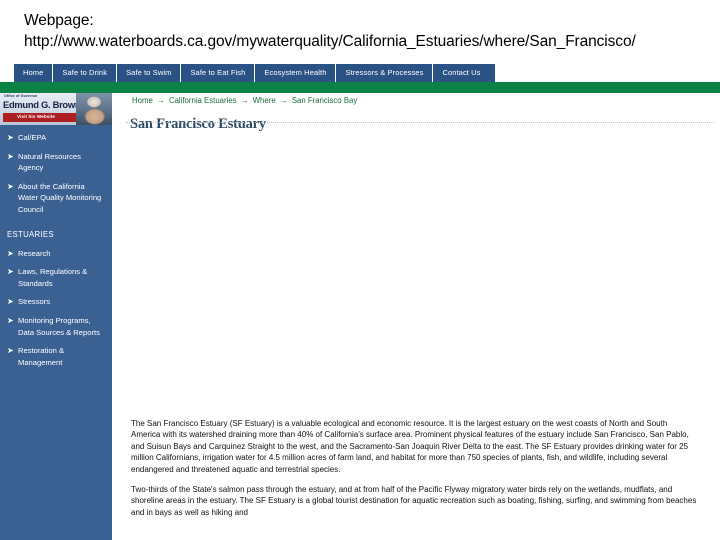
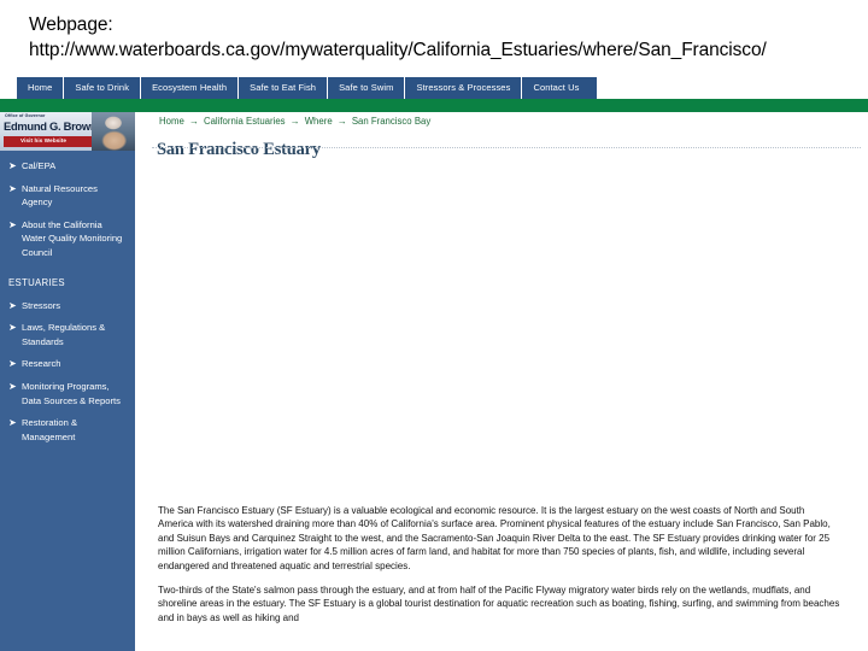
  Webpage: http://www.waterboards.ca.gov/mywaterquality/California_Estuaries/where/San_Francisco/
  Home
  Safe to Drink
- Safe to Swim
+ Ecosystem Health
  Safe to Eat Fish
- Ecosystem Health
+ Safe to Swim
  Stressors & Processes
  Contact Us
  Edmund G. Brow
  ➤
  Cal/EPA
  ➤
  Natural Resources Agency
  ➤
  About the California Water Quality Monitoring Council
  ESTUARIES
  ➤
- Research
+ Stressors
  ➤
  Laws, Regulations & Standards
  ➤
- Stressors
+ Research
  ➤
  Monitoring Programs, Data Sources & Reports
  ➤
  Restoration & Management
  Home → California Estuaries → Where → San Francisco Bay
  San Francisco Estuary
  The San Francisco Estuary (SF Estuary) is a valuable ecological and economic resource. It is the largest estuary on the west coasts of North and South America with its watershed draining more than 40% of California's surface area. Prominent physical features of the estuary include San Francisco, San Pablo, and Suisun Bays and Carquinez Straight to the west, and the Sacramento-San Joaquin River Delta to the east. The SF Estuary provides drinking water for 25 million Californians, irrigation water for 4.5 million acres of farm land, and habitat for more than 750 species of plants, fish, and wildlife, including several endangered and threatened aquatic and terrestrial species.
  Two-thirds of the State's salmon pass through the estuary, and at from half of the Pacific Flyway migratory water birds rely on the wetlands, mudflats, and shoreline areas in the estuary. The SF Estuary is a global tourist destination for aquatic recreation such as boating, fishing, surfing, and swimming from beaches and in bays as well as hiking and
